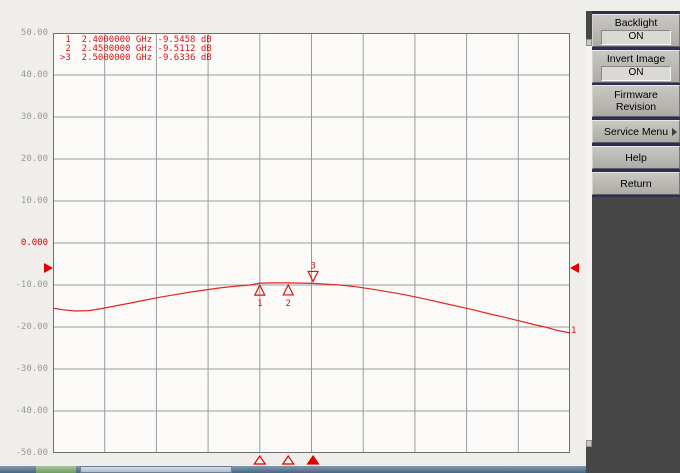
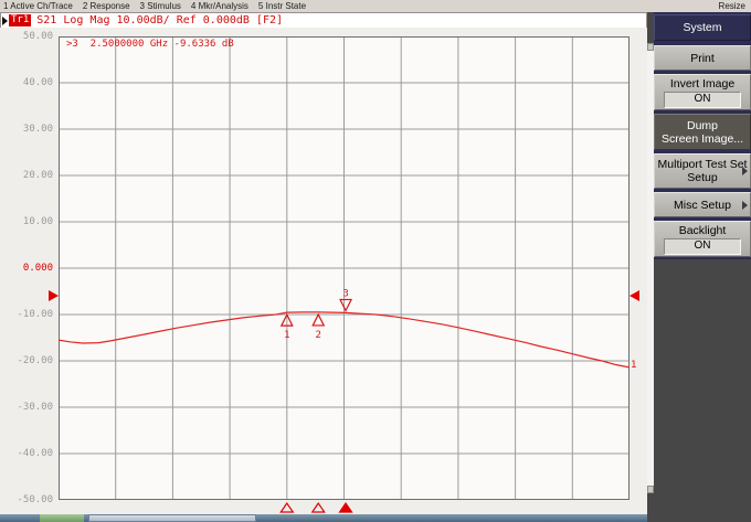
+ 1 Active Ch/Trace
+ 2 Response
+ 3 Stimulus
+ 4 Mkr/Analysis
+ 5 Instr State
+ Resize
+ Tr1
+ S21 Log Mag 10.00dB/ Ref 0.000dB [F2]
  50.00
  40.00
  30.00
  20.00
  10.00
  0.000
  -10.00
  -20.00
  -30.00
  -40.00
  -50.00
  1
  2
  3
- 1 2.4000000 GHz -9.5458 dB
- 2 2.4500000 GHz -9.5112 dB
  >3 2.5000000 GHz -9.6336 dB
  1
+ System
+ Print
- Backlight
+ Invert Image
  ON
+ Dump
+ Screen Image...
+ Multiport Test Set
+ Setup
+ Misc Setup
- Invert Image
+ Backlight
  ON
- Firmware
- Revision
- Service Menu
- Help
- Return
